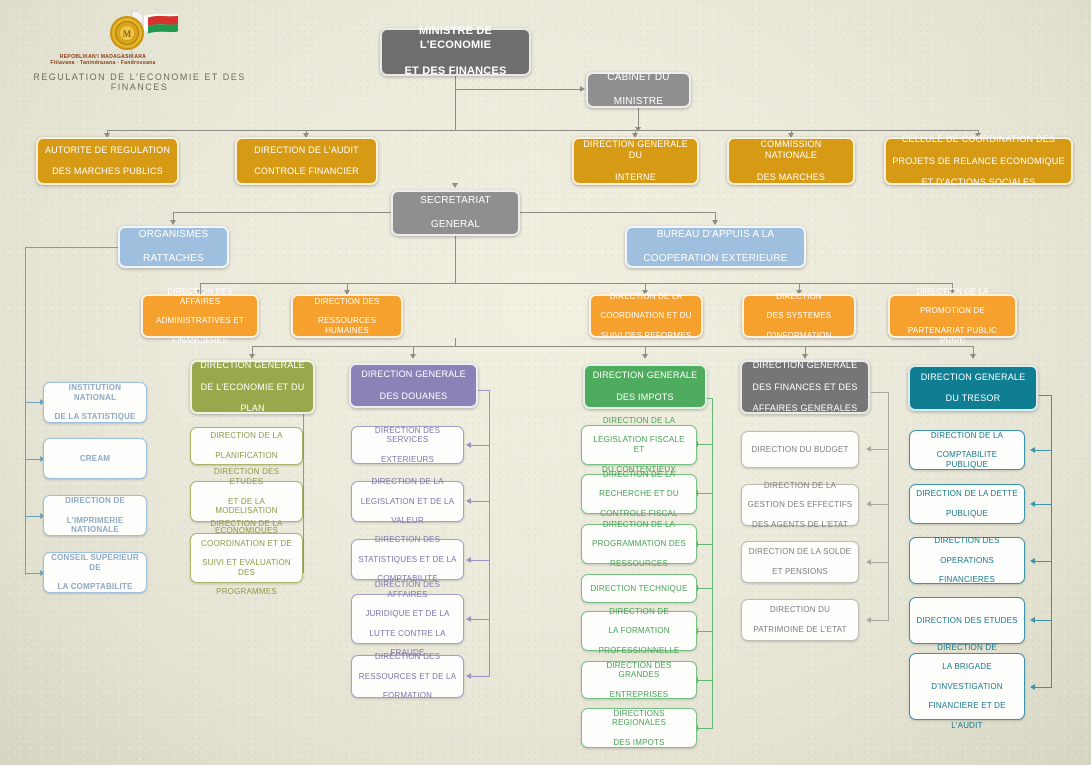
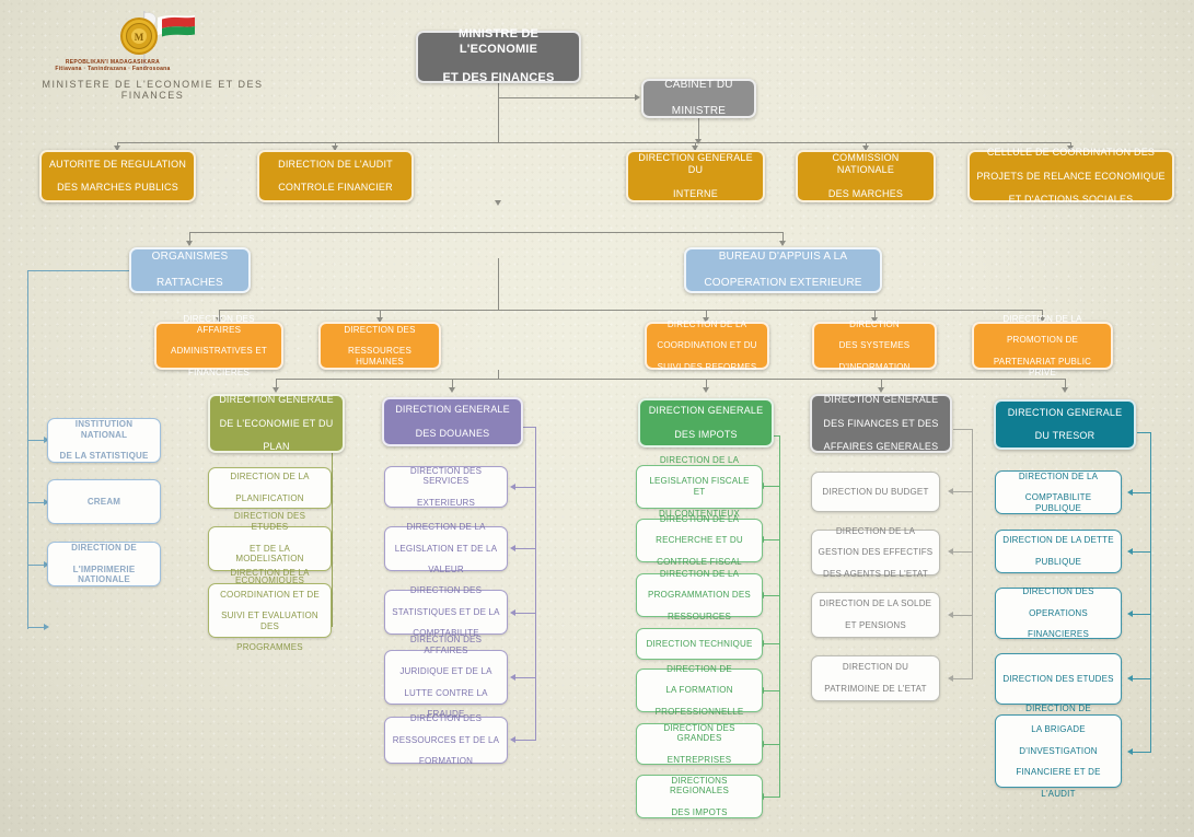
  M
- REGULATION DE L'ECONOMIE ET DES FINANCES
+ MINISTERE DE L'ECONOMIE ET DES FINANCES
  MINISTRE DE L'ECONOMIE
  ET DES FINANCES
  CABINET DU
  MINISTRE
  AUTORITE DE REGULATION
  DES MARCHES PUBLICS
  DIRECTION DE L'AUDIT
  CONTROLE FINANCIER
  DIRECTION GENERALE DU
  INTERNE
  COMMISSION NATIONALE
  DES MARCHES
  CELLULE DE COORDINATION DES
  PROJETS DE RELANCE ECONOMIQUE
  ET D'ACTIONS SOCIALES
- SECRETARIAT
- GENERAL
  ORGANISMES
  RATTACHES
  BUREAU D'APPUIS A LA
  COOPERATION EXTERIEURE
  DIRECTION DES AFFAIRES
  ADMINISTRATIVES ET
  FINANCIERES
  DIRECTION DES
  RESSOURCES HUMAINES
  DIRECTION DE LA
  COORDINATION ET DU
  SUIVI DES REFORMES
  DIRECTION
  DES SYSTEMES
  D'INFORMATION
  DIRECTION DE LA
  PROMOTION DE
  PARTENARIAT PUBLIC PRIVE
  DIRECTION GENERALE
  DE L'ECONOMIE ET DU
  PLAN
  DIRECTION GENERALE
  DES DOUANES
  DIRECTION GENERALE
  DES IMPOTS
  DIRECTION GENERALE
  DES FINANCES ET DES
  AFFAIRES GENERALES
  DIRECTION GENERALE
  DU TRESOR
  INSTITUTION NATIONAL
  DE LA STATISTIQUE
  CREAM
  DIRECTION DE
  L'IMPRIMERIE NATIONALE
- CONSEIL SUPERIEUR DE
- LA COMPTABILITE
  DIRECTION DE LA
  PLANIFICATION
  DIRECTION DES ETUDES
  ET DE LA MODELISATION
  ECONOMIQUES
  DIRECTION DE LA
  COORDINATION ET DE
  SUIVI ET EVALUATION DES
  PROGRAMMES
  DIRECTION DES SERVICES
  EXTERIEURS
  DIRECTION DE LA
  LEGISLATION ET DE LA
  VALEUR
  DIRECTION DES
  STATISTIQUES ET DE LA
  COMPTABILITE
  DIRECTION DES AFFAIRES
  JURIDIQUE ET DE LA
  LUTTE CONTRE LA
  FRAUDE
  DIRECTION DES
  RESSOURCES ET DE LA
  FORMATION
  DIRECTION DE LA
  LEGISLATION FISCALE ET
  DU CONTENTIEUX
  DIRECTION DE LA
  RECHERCHE ET DU
  CONTROLE FISCAL
  DIRECTION DE LA
  PROGRAMMATION DES
  RESSOURCES
  DIRECTION TECHNIQUE
  DIRECTION DE
  LA FORMATION
  PROFESSIONNELLE
  DIRECTION DES GRANDES
  ENTREPRISES
  DIRECTIONS REGIONALES
  DES IMPOTS
  DIRECTION DU BUDGET
  DIRECTION DE LA
  GESTION DES EFFECTIFS
  DES AGENTS DE L'ETAT
  DIRECTION DE LA SOLDE
  ET PENSIONS
  DIRECTION DU
  PATRIMOINE DE L'ETAT
  DIRECTION DE LA
  COMPTABILITE PUBLIQUE
  DIRECTION DE LA DETTE
  PUBLIQUE
  DIRECTION DES
  OPERATIONS
  FINANCIERES
  DIRECTION DES ETUDES
  DIRECTION DE
  LA BRIGADE
  D'INVESTIGATION
  FINANCIERE ET DE
  L'AUDIT
